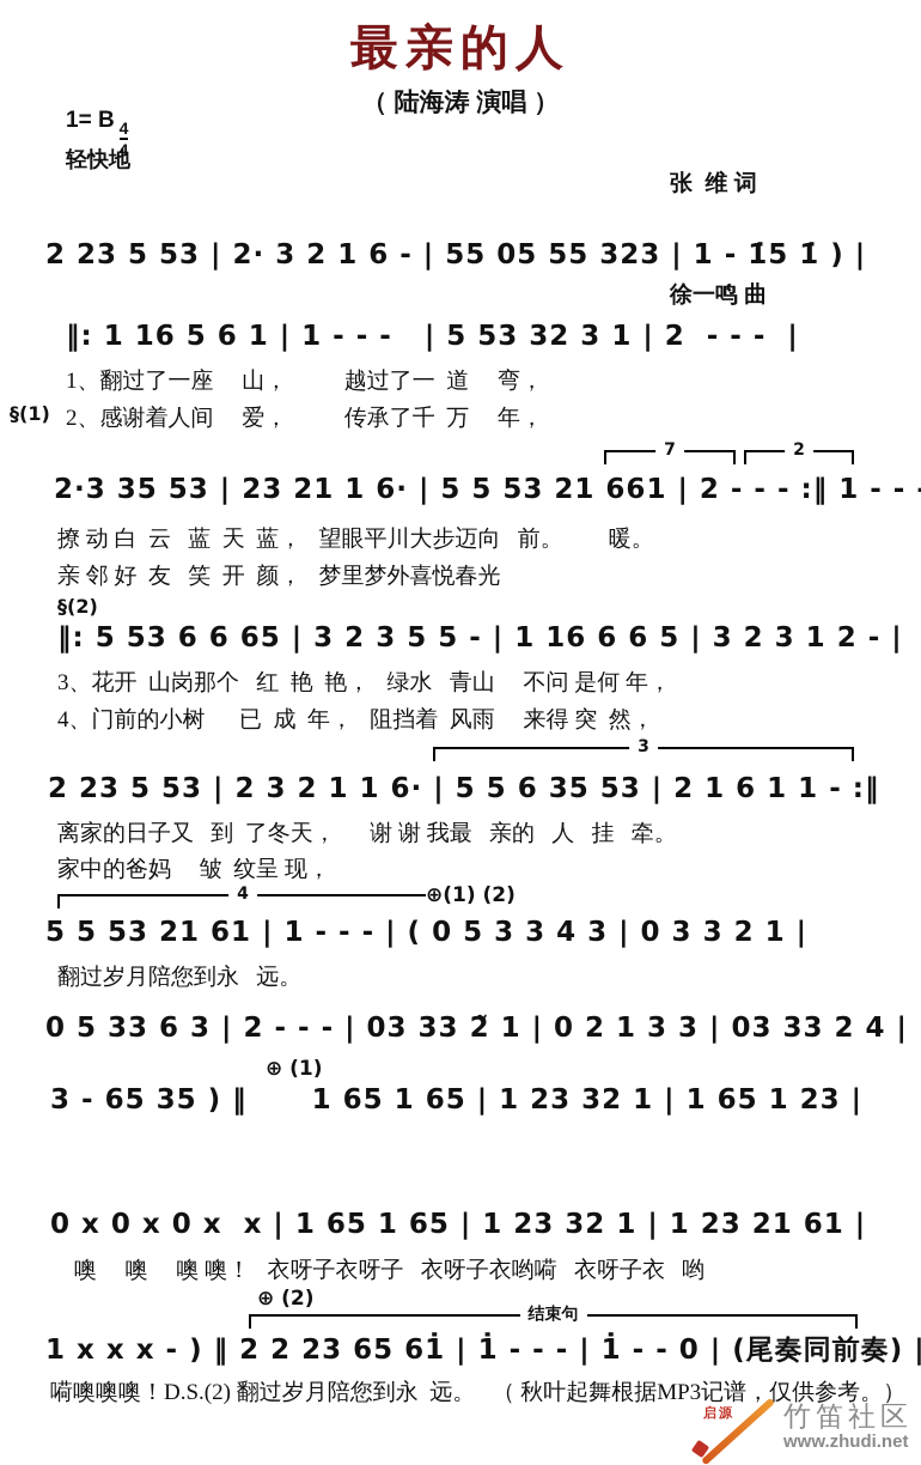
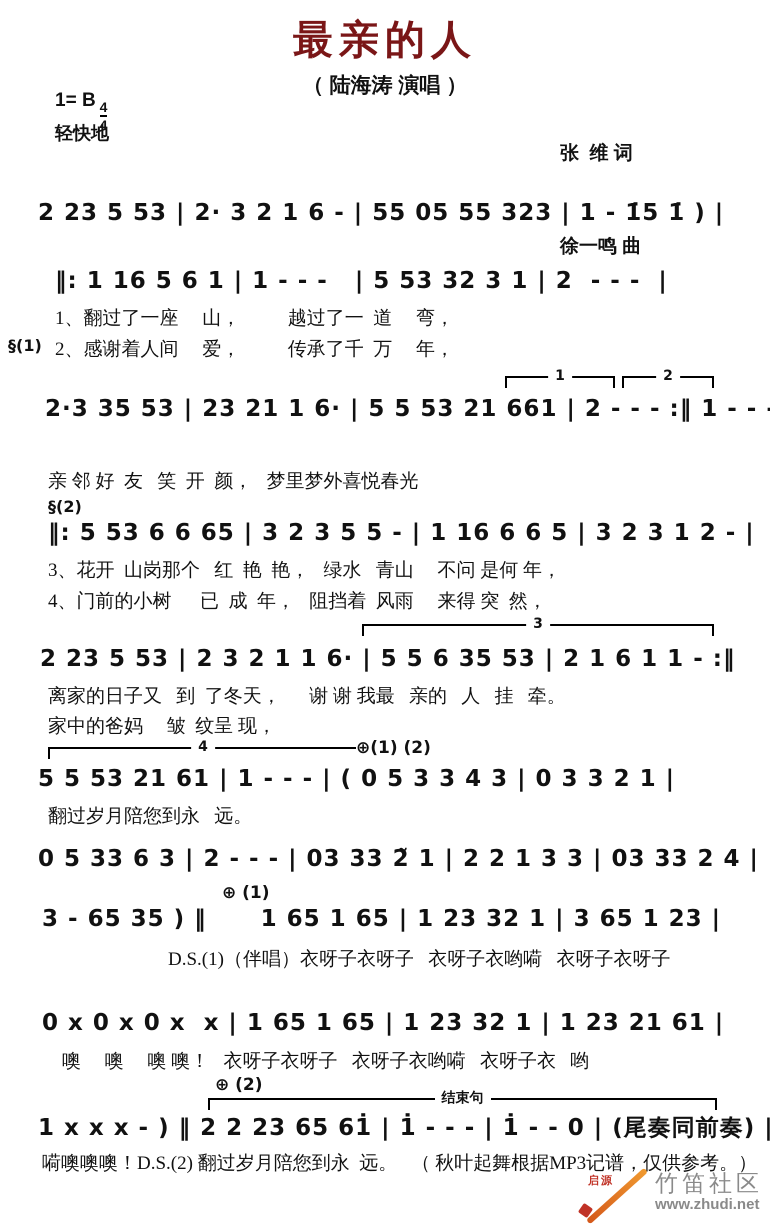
  最亲的人
  （ 陆海涛 演唱 ）
  张 维 词
  徐一鸣 曲
  1= B
  4
  4
  轻快地
  2 23 5 53 | 2· 3 2 1 6 - | 55 05 55 323 | 1 - 1̇5 1̇ ) |
  ‖: 1 16 5 6 1 | 1 - - - | 5 53 32 3 1 | 2 - - - |
  1、翻过了一座 山， 越过了一 道 弯，
  §(1)
  2、感谢着人间 爱， 传承了千 万 年，
- 7
+ 1
  2
  2·3 35 53 | 23 21 1 6· | 5 5 53 21 661 | 2 - - - :‖ 1 - -
- 撩 动 白 云 蓝 天 蓝， 望眼平川大步迈向 前。 暖。
  亲 邻 好 友 笑 开 颜， 梦里梦外喜悦春光
  §(2)
  ‖: 5 53 6 6 65 | 3 2 3 5 5 - | 1 16 6 6 5 | 3 2 3 1 2 - |
  3、花开 山岗那个 红 艳 艳， 绿水 青山 不问 是何 年，
  4、门前的小树 已 成 年， 阻挡着 风雨 来得 突 然，
  3
  2 23 5 53 | 2 3 2 1 1 6· | 5 5 6 35 53 | 2 1 6 1 1 - :‖
  离家的日子又 到 了冬天， 谢 谢 我最 亲的 人 挂 牵。
  家中的爸妈 皱 纹呈 现，
  4
  ⊕(1) (2)
  5 5 53 21 61 | 1 - - - | ( 0 5 3 3 4 3 | 0 3 3 2 1 |
  翻过岁月陪您到永 远。
- 0 5 33 6 3 | 2 - - - | 03 33 2̃ 1 | 0 2 1 3 3 | 03 33 2 4 |
+ 0 5 33 6 3 | 2 - - - | 03 33 2̃ 1 | 2 2 1 3 3 | 03 33 2 4 |
  ⊕ (1)
- 3 - 65 35 ) ‖ 1 65 1 65 | 1 23 32 1 | 1 65 1 23 |
+ 3 - 65 35 ) ‖ 1 65 1 65 | 1 23 32 1 | 3 65 1 23 |
+ D.S.(1)（伴唱）衣呀子衣呀子 衣呀子衣哟嗬 衣呀子衣呀子
  0 x 0 x 0 x x | 1 65 1 65 | 1 23 32 1 | 1 23 21 61 |
  噢 噢 噢 噢！ 衣呀子衣呀子 衣呀子衣哟嗬 衣呀子衣 哟
  ⊕ (2)
  结束句
  1 x x x - ) ‖ 2 2 23 65 61̇ | 1̇ - - - | 1̇ - - 0 | (尾奏同前奏)
  嗬噢噢噢！D.S.(2) 翻过岁月陪您到永 远。 （ 秋叶起舞根据MP3记谱，仅供参考。）
  启源
  竹笛社区
  www.zhudi.net
